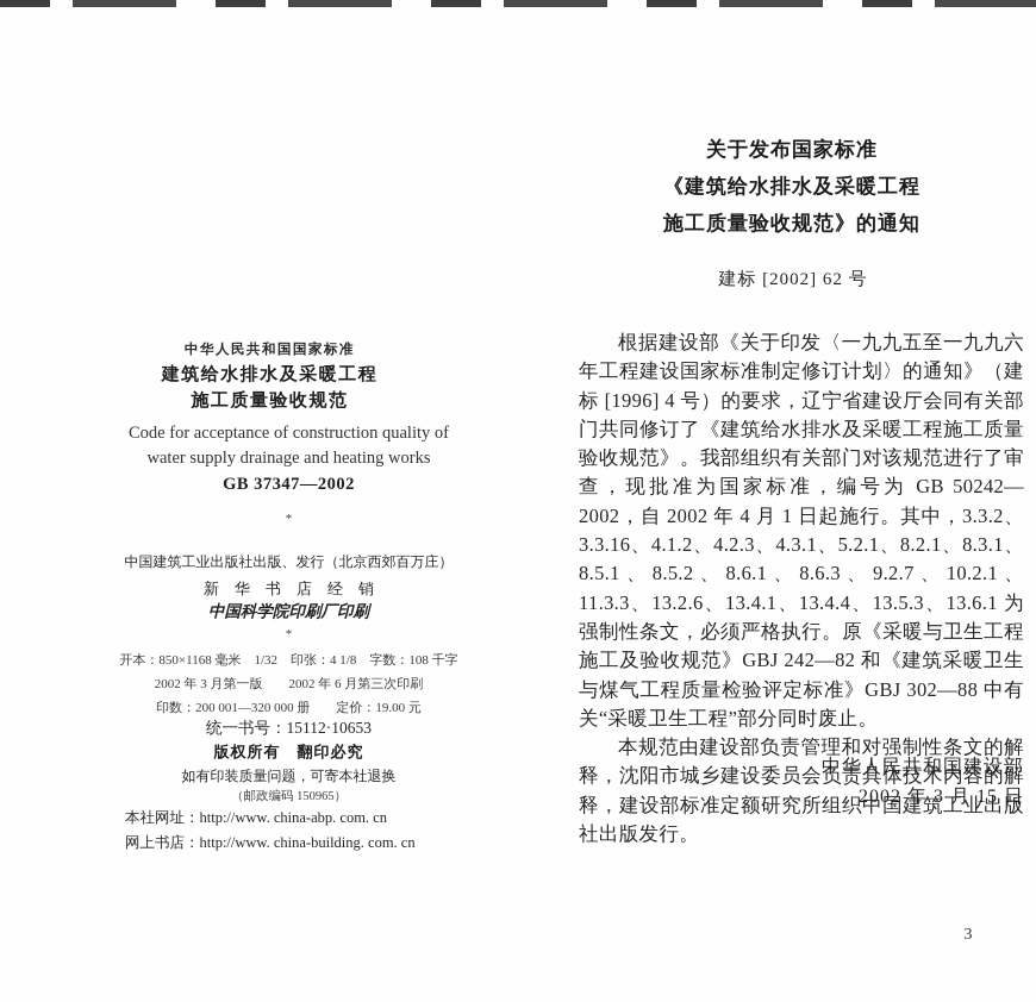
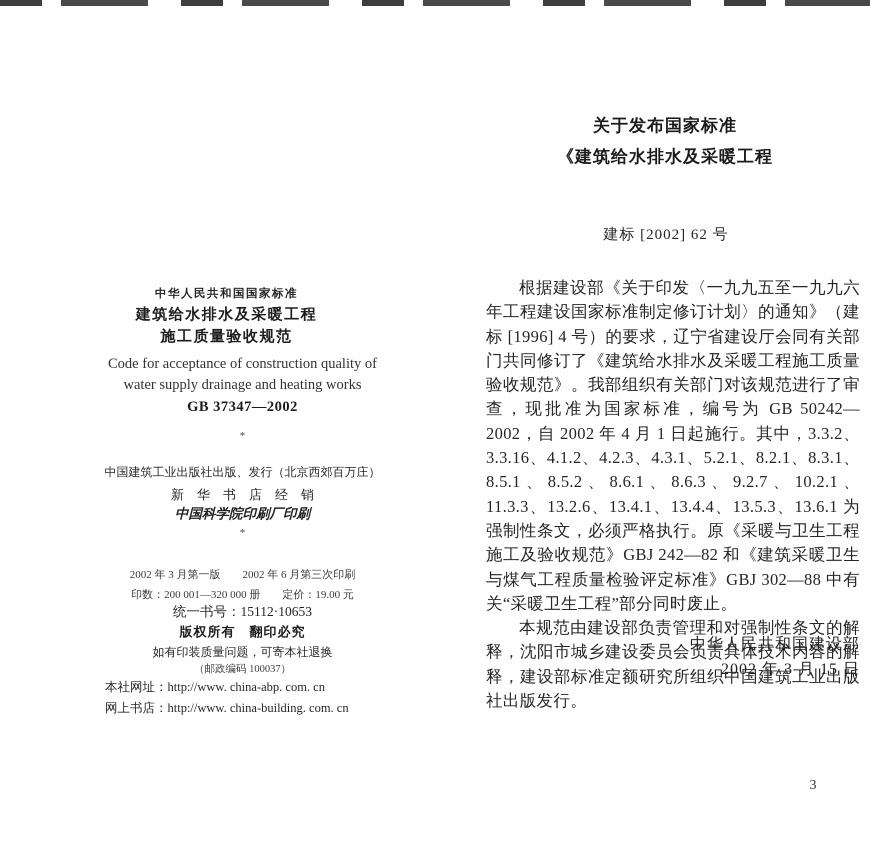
  中华人民共和国国家标准
  建筑给水排水及采暖工程
  施工质量验收规范
  Code for acceptance of construction quality of
  water supply drainage and heating works
  GB 37347—2002
  *
  中国建筑工业出版社出版、发行（北京西郊百万庄）
  新 华 书 店 经 销
  中国科学院印刷厂印刷
  *
- 开本：850×1168 毫米 1/32 印张：4 1/8 字数：108 千字
  2002 年 3 月第一版 2002 年 6 月第三次印刷
  印数：200 001—320 000 册 定价：19.00 元
  统一书号：15112·10653
  版权所有 翻印必究
  如有印装质量问题，可寄本社退换
- （邮政编码 150965）
+ （邮政编码 100037）
  本社网址：http://www. china-abp. com. cn
  网上书店：http://www. china-building. com. cn
  关于发布国家标准
  《建筑给水排水及采暖工程
- 施工质量验收规范》的通知
  建标 [2002] 62 号
  根据建设部《关于印发〈一九九五至一九九六年工程建设国家标准制定修订计划〉的通知》（建标 [1996] 4 号）的要求，辽宁省建设厅会同有关部门共同修订了《建筑给水排水及采暖工程施工质量验收规范》。我部组织有关部门对该规范进行了审查，现批准为国家标准，编号为 GB 50242—2002，自 2002 年 4 月 1 日起施行。其中，3.3.2、3.3.16、4.1.2、4.2.3、4.3.1、5.2.1、8.2.1、8.3.1、8.5.1、8.5.2、8.6.1、8.6.3、9.2.7、10.2.1、11.3.3、13.2.6、13.4.1、13.4.4、13.5.3、13.6.1 为强制性条文，必须严格执行。原《采暖与卫生工程施工及验收规范》GBJ 242—82 和《建筑采暖卫生与煤气工程质量检验评定标准》GBJ 302—88 中有关“采暖卫生工程”部分同时废止。
  本规范由建设部负责管理和对强制性条文的解释，沈阳市城乡建设委员会负责具体技术内容的解释，建设部标准定额研究所组织中国建筑工业出版社出版发行。
  中华人民共和国建设部
  2002 年 3 月 15 日
  3
